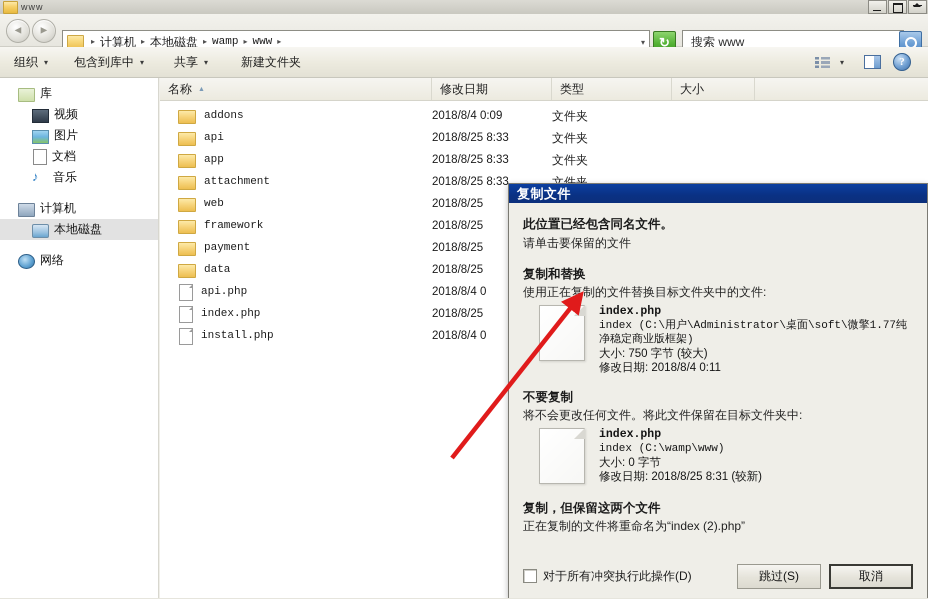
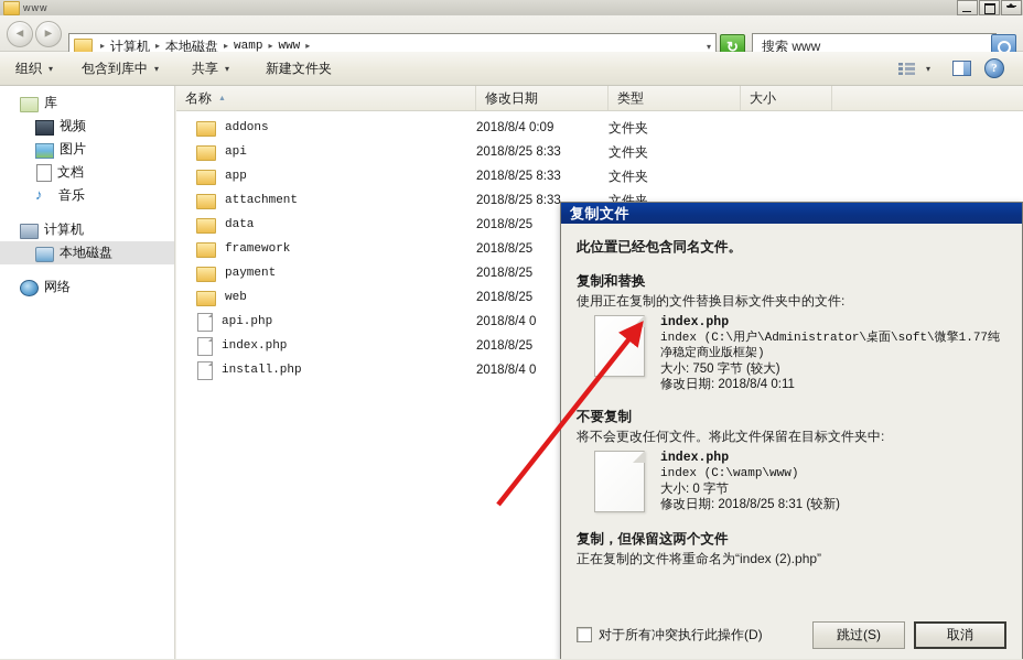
  www
  ◄
  ►
  ▸
  计算机
  ▸
  本地磁盘
  ▸
  wamp
  ▸
  www
  ▸
  ▾
  ↻
  搜索 www
  组织
  ▾
  包含到库中
  ▾
  共享
  ▾
  新建文件夹
  ▾
  ?
  库
  视频
  图片
  文档
  ♪
  音乐
  计算机
  本地磁盘
  网络
  名称
  修改日期
  类型
  大小
  addons
  2018/8/4 0:09
  文件夹
  api
  2018/8/25 8:33
  文件夹
  app
  2018/8/25 8:33
  文件夹
  attachment
  2018/8/25 8:33
  文件夹
- web
+ data
  2018/8/25
  framework
  2018/8/25
  payment
  2018/8/25
- data
+ web
  2018/8/25
  api.php
  2018/8/4 0
  index.php
  2018/8/25
  install.php
  2018/8/4 0
  复制文件
  此位置已经包含同名文件。
- 请单击要保留的文件
  复制和替换
  使用正在复制的文件替换目标文件夹中的文件:
  index.php
  index (C:\用户\Administrator\桌面\soft\微擎1.77纯净稳定商业版框架)
  大小: 750 字节 (较大)
  修改日期: 2018/8/4 0:11
  不要复制
  将不会更改任何文件。将此文件保留在目标文件夹中:
  index.php
  index (C:\wamp\www)
  大小: 0 字节
  修改日期: 2018/8/25 8:31 (较新)
  复制，但保留这两个文件
  正在复制的文件将重命名为“index (2).php”
  对于所有冲突执行此操作(D)
  跳过(S)
  取消
